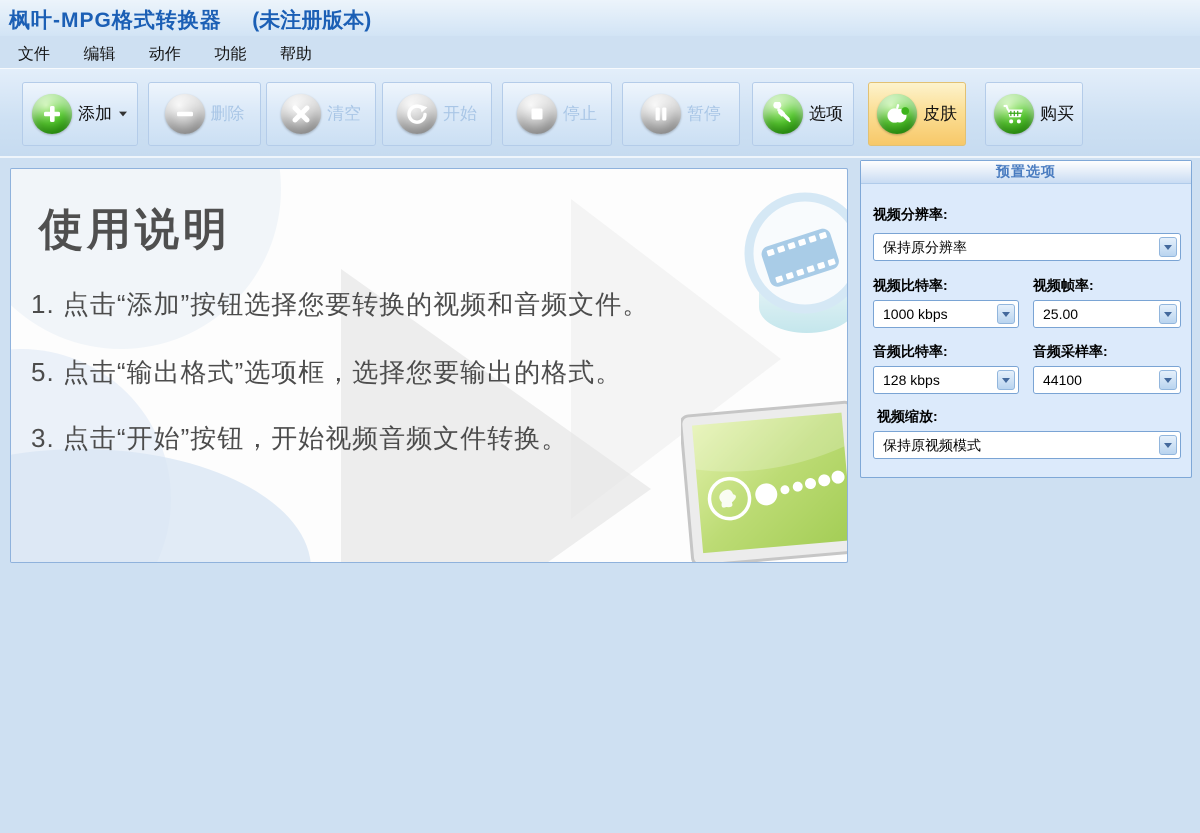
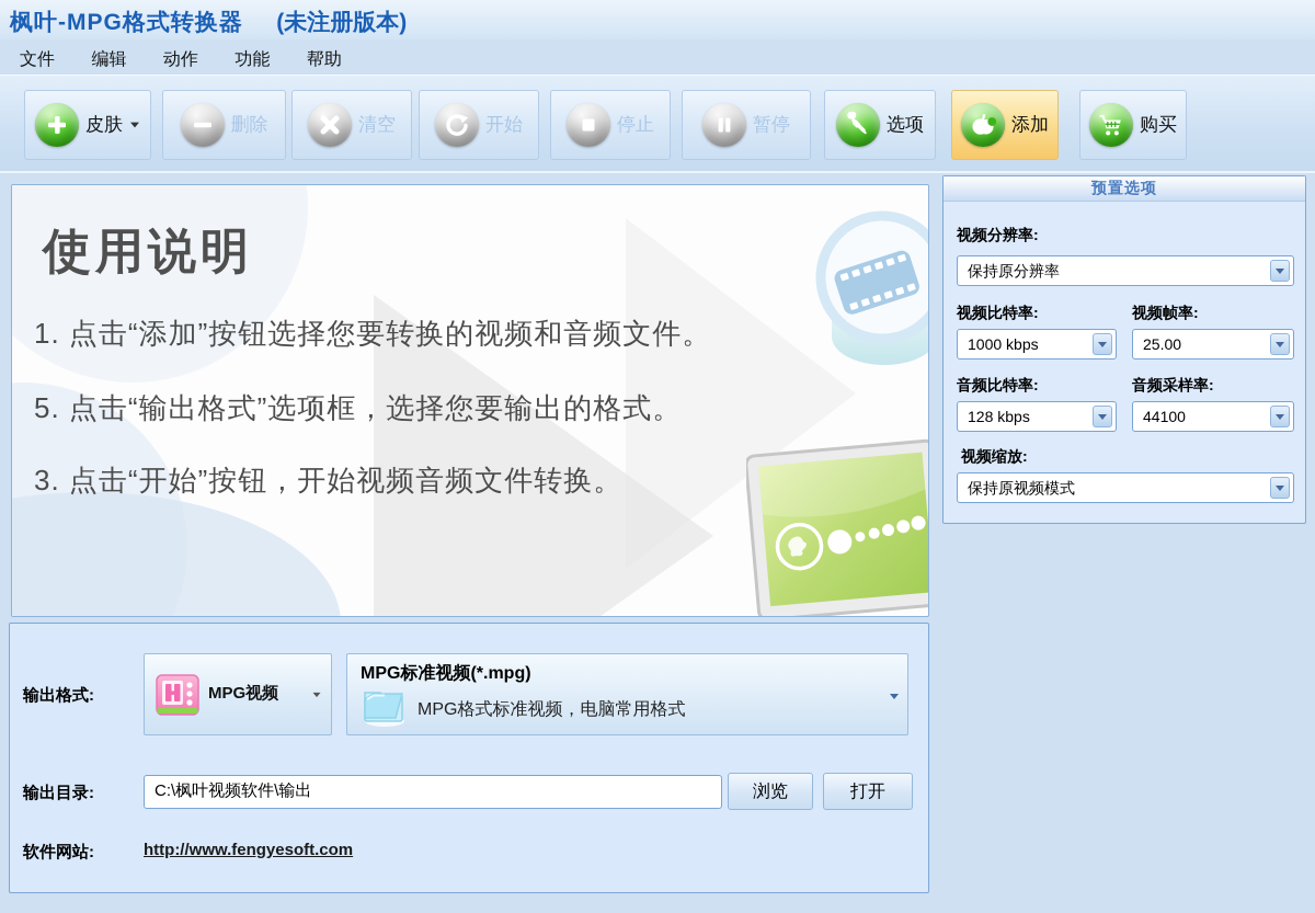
  枫叶-MPG格式转换器 (未注册版本)
  文件 编辑 动作 功能 帮助
- 添加
+ 皮肤
  删除
  清空
  开始
  停止
  暂停
  选项
- 皮肤
+ 添加
  购买
  使用说明
  1. 点击“添加”按钮选择您要转换的视频和音频文件。
  5. 点击“输出格式”选项框，选择您要输出的格式。
  3. 点击“开始”按钮，开始视频音频文件转换。
  预置选项
  视频分辨率:
  保持原分辨率
  视频比特率:
  视频帧率:
  1000 kbps
  25.00
  音频比特率:
  音频采样率:
  128 kbps
  44100
  视频缩放:
  保持原视频模式
+ 输出格式:
+ MPG视频
+ MPG标准视频(*.mpg)
+ MPG格式标准视频，电脑常用格式
+ 输出目录:
+ C:\枫叶视频软件\输出
+ 浏览
+ 打开
+ 软件网站:
+ http://www.fengyesoft.com
